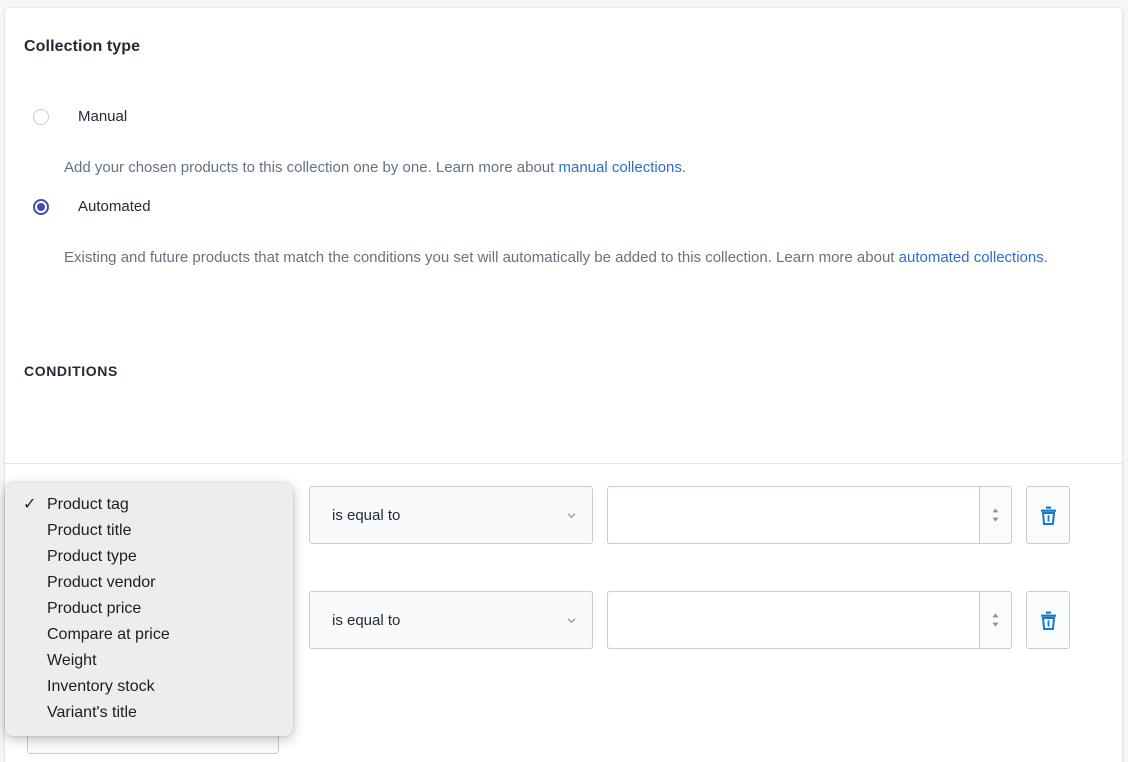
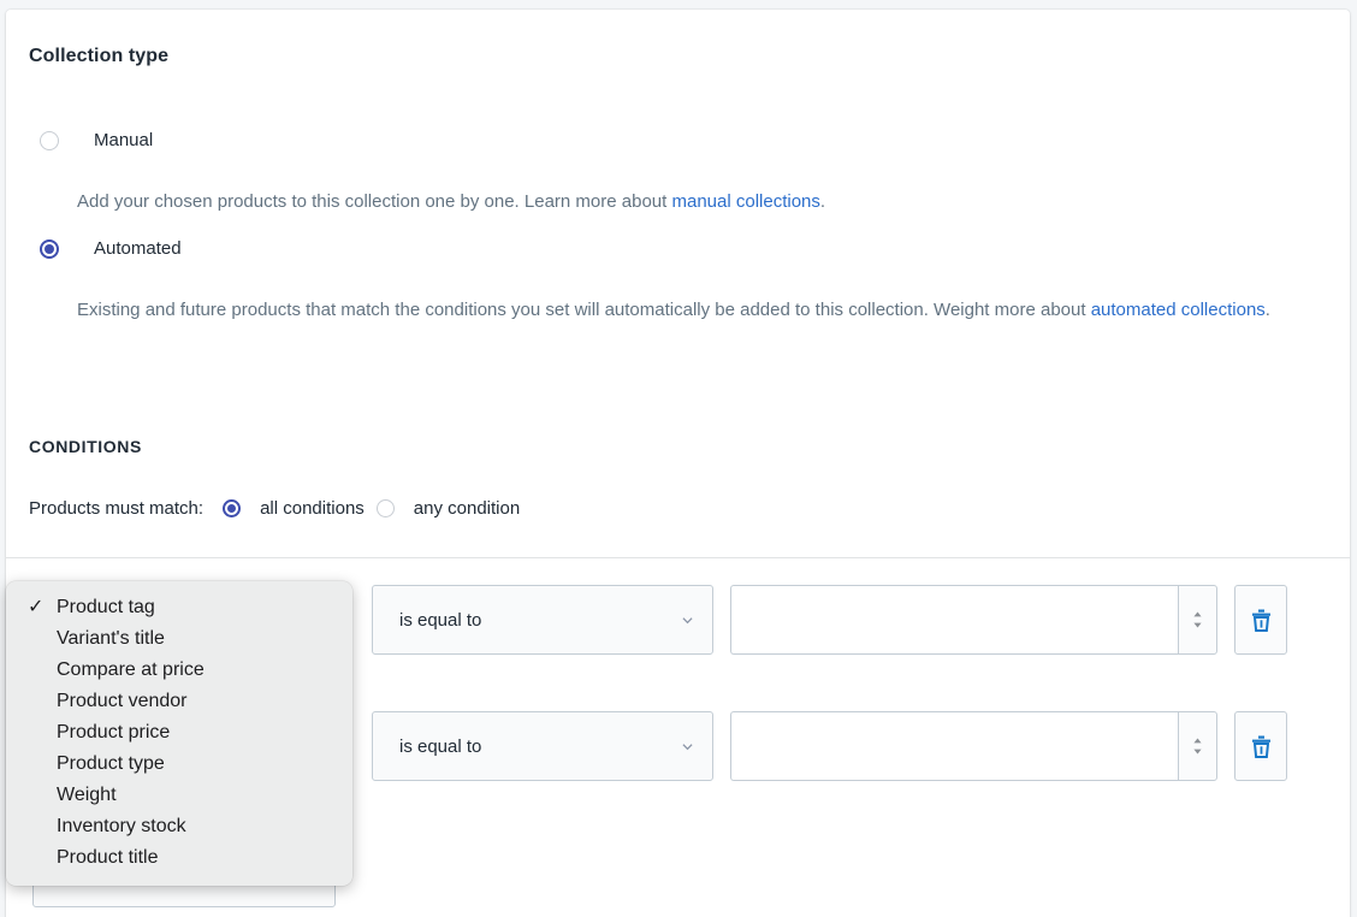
  Collection type
  Manual
  Add your chosen products to this collection one by one. Learn more about manual collections.
  Automated
- Existing and future products that match the conditions you set will automatically be added to this collection. Learn more about automated collections.
+ Existing and future products that match the conditions you set will automatically be added to this collection. Weight more about automated collections.
  CONDITIONS
+ Products must match:
+ all conditions
+ any condition
  is equal to
  is equal to
  ✓
  Product tag
- Product title
+ Variant's title
- Product type
+ Compare at price
  Product vendor
  Product price
- Compare at price
+ Product type
  Weight
  Inventory stock
- Variant's title
+ Product title
